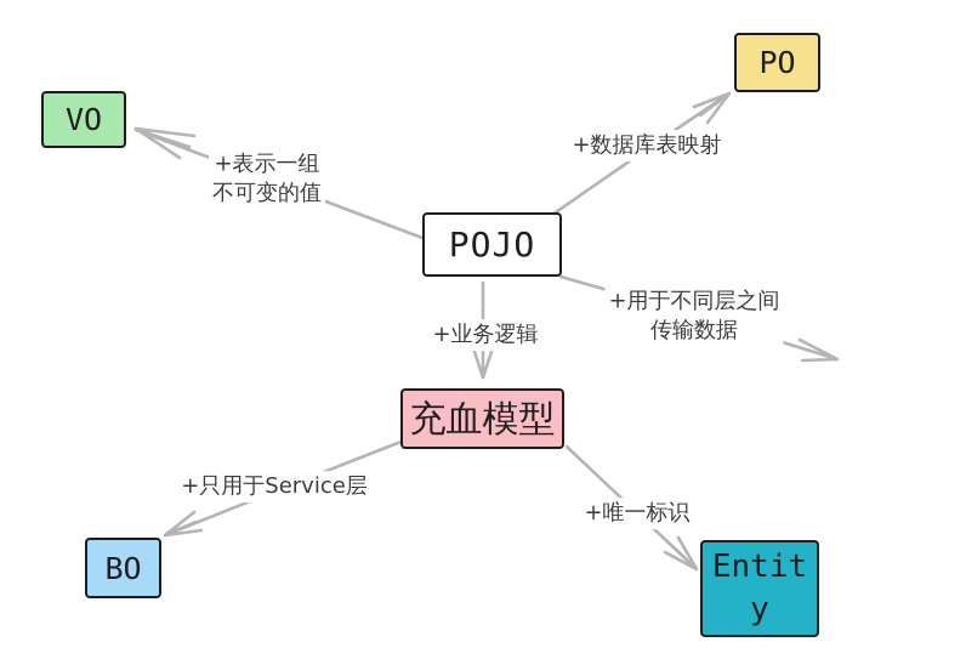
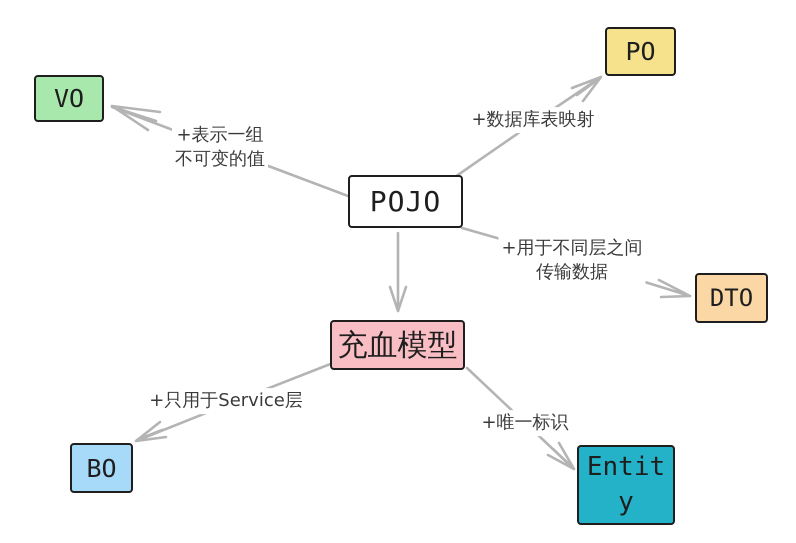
  +表示一组
  不可变的值
  +数据库表映射
  +用于不同层之间
  传输数据
- +业务逻辑
  +只用于Service层
  +唯一标识
  VO
  PO
  POJO
+ DTO
  充血模型
  BO
  Entity
